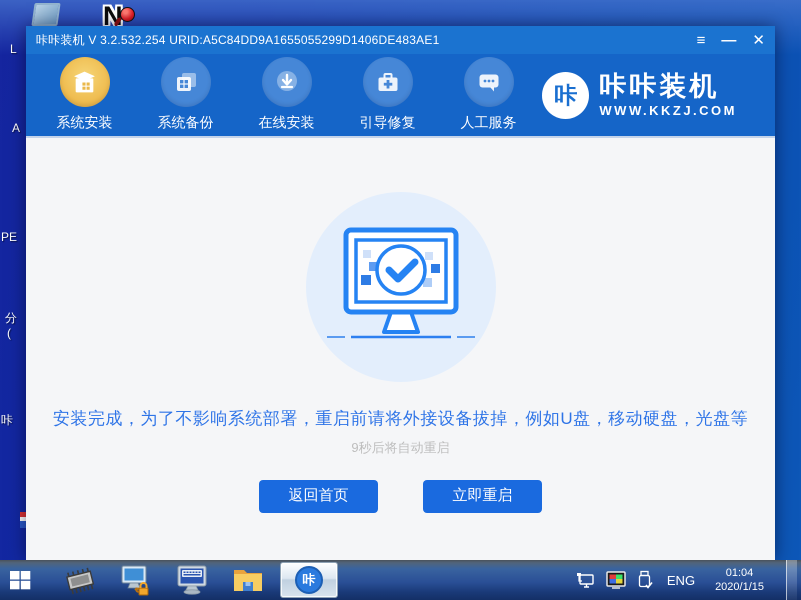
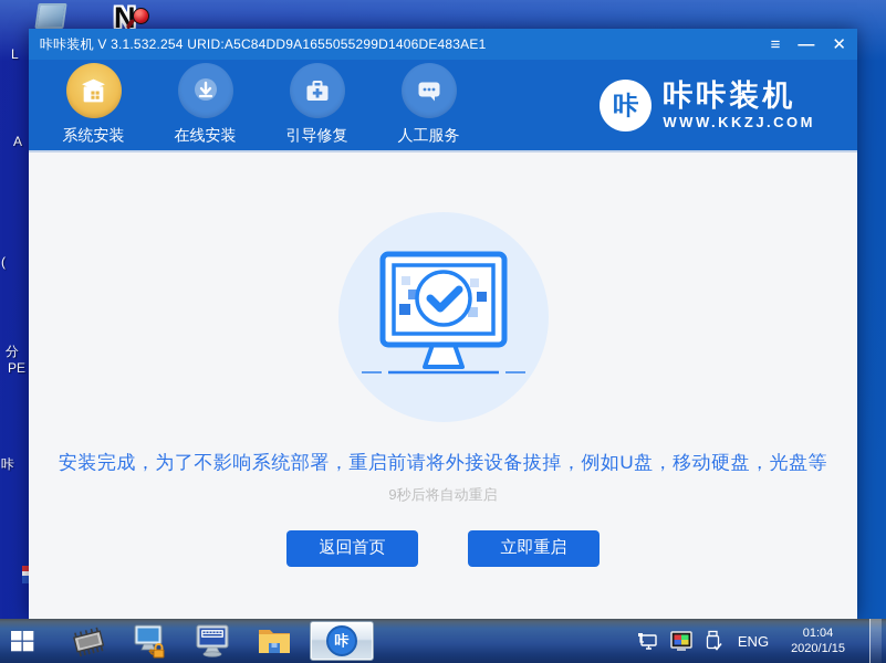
  N
  L
  A
- PE
+ (
  分
- (
+ PE
  咔
- 咔咔装机 V 3.2.532.254 URID:A5C84DD9A1655055299D1406DE483AE1
+ 咔咔装机 V 3.1.532.254 URID:A5C84DD9A1655055299D1406DE483AE1
  ≡
  —
  ✕
  系统安装
- 系统备份
  在线安装
  引导修复
  人工服务
  咔
  咔咔装机
  WWW.KKZJ.COM
  安装完成，为了不影响系统部署，重启前请将外接设备拔掉，例如U盘，移动硬盘，光盘等
  9秒后将自动重启
  返回首页
  立即重启
  咔
  ENG
  01:04
  2020/1/15
